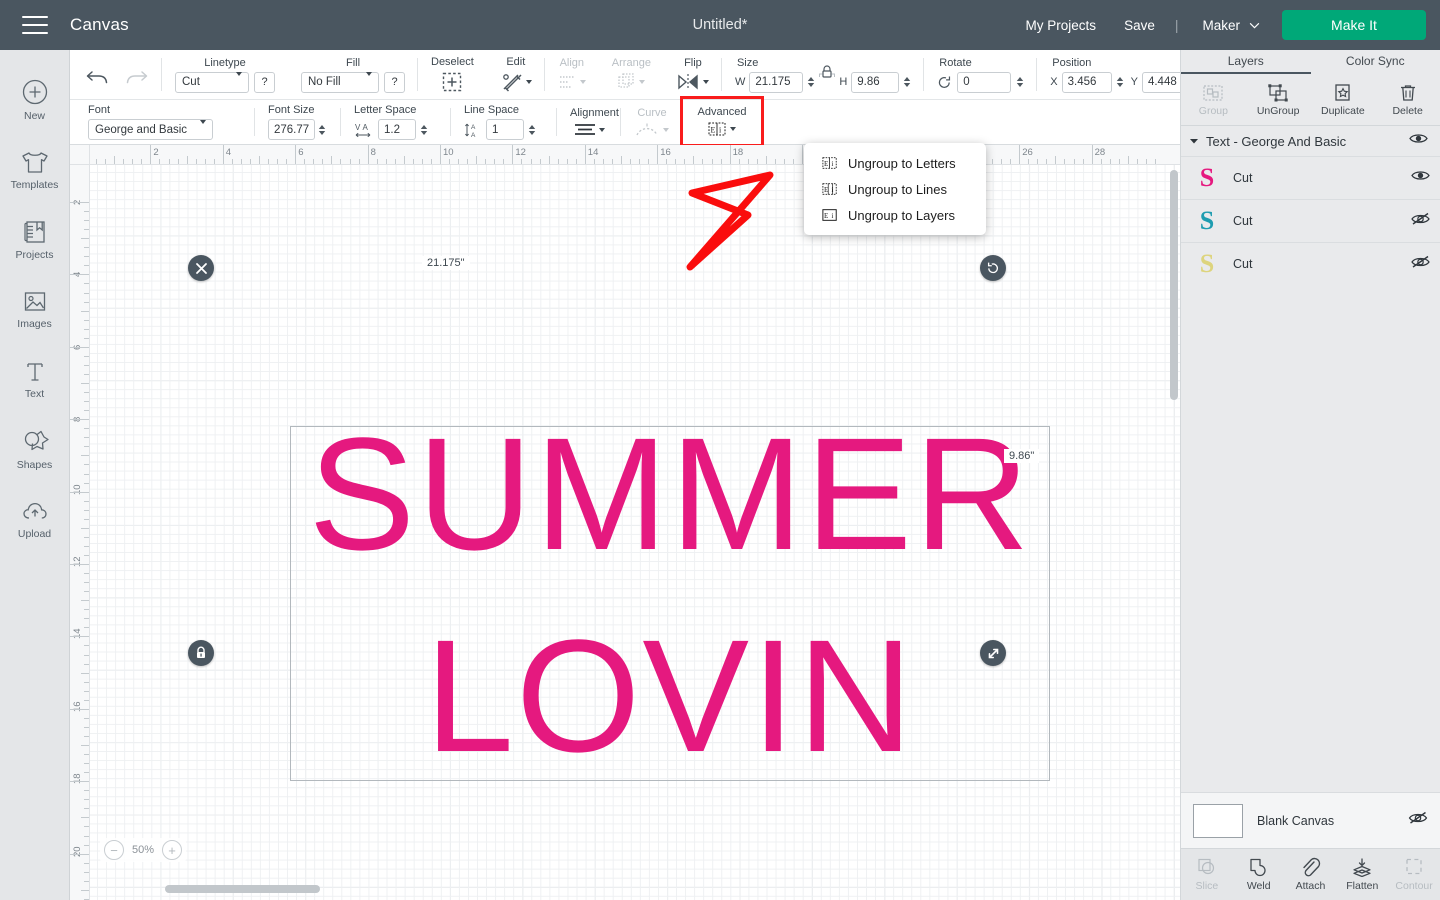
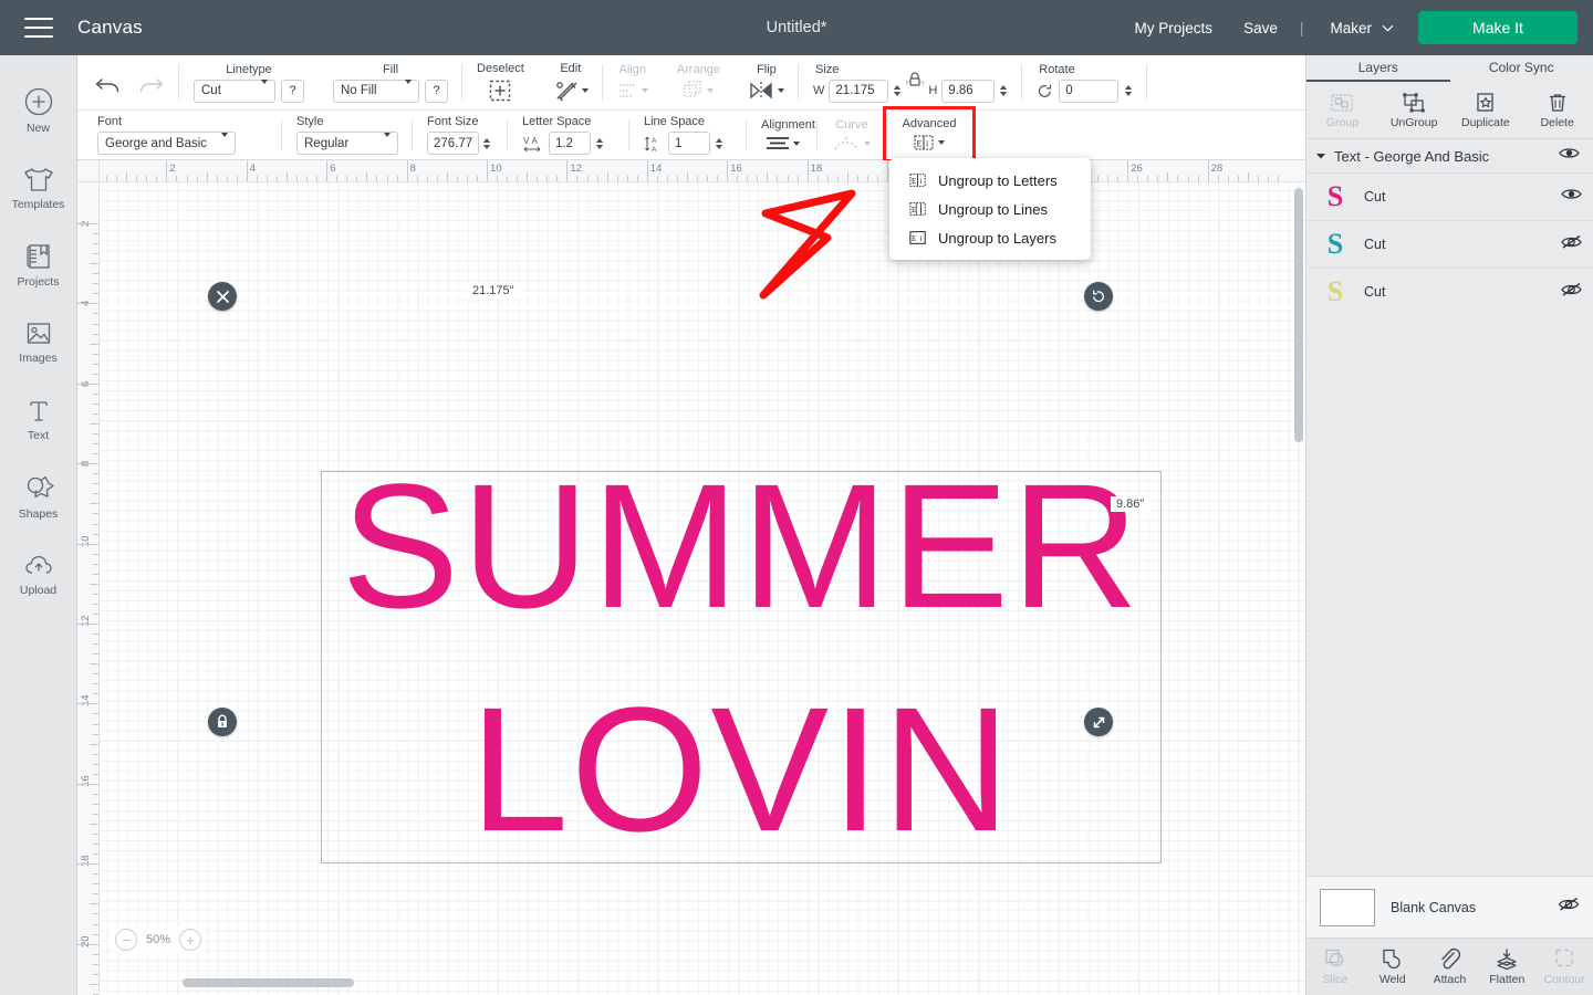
  Canvas
  Untitled*
  My Projects
  Save
  |
  Maker
  Make It
  New
  Templates
  Projects
  Images
  Text
  Shapes
  Upload
  Linetype
  Cut
  ?
  Fill
  No Fill
  ?
  Deselect
  Edit
  Align
  Arrange
  Flip
  Size
  W
  21.175
  H
  9.86
  Rotate
  0
- Position
- X
- 3.456
- Y
- 4.448
  Font
  George and Basic
+ Style
+ Regular
  Font Size
  276.77
  Letter Space
  V
  A
  1.2
  Line Space
  1
  Alignment
  Curve
  Advanced
  E
  i
  E
  i
  Ungroup to Letters
  E
  Ungroup to Lines
  E
  i
  Ungroup to Layers
  SUMMER
  LOVIN
  21.175"
  9.86"
  2
  4
  6
  8
  10
  12
  14
  16
  18
  26
  28
  −
  50%
  +
  Layers
  Color Sync
  Group
  UnGroup
  Duplicate
  Delete
  Text - George And Basic
  S
  Cut
  S
  Cut
  S
  Cut
  Blank Canvas
  Slice
  Weld
  Attach
  Flatten
  Contour
